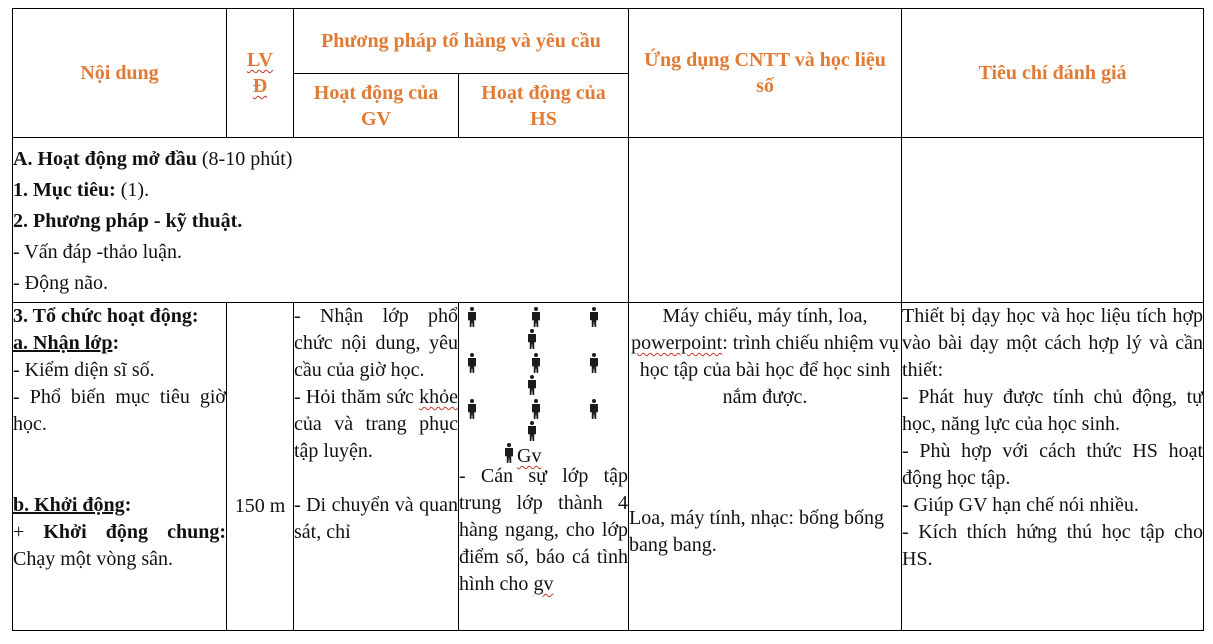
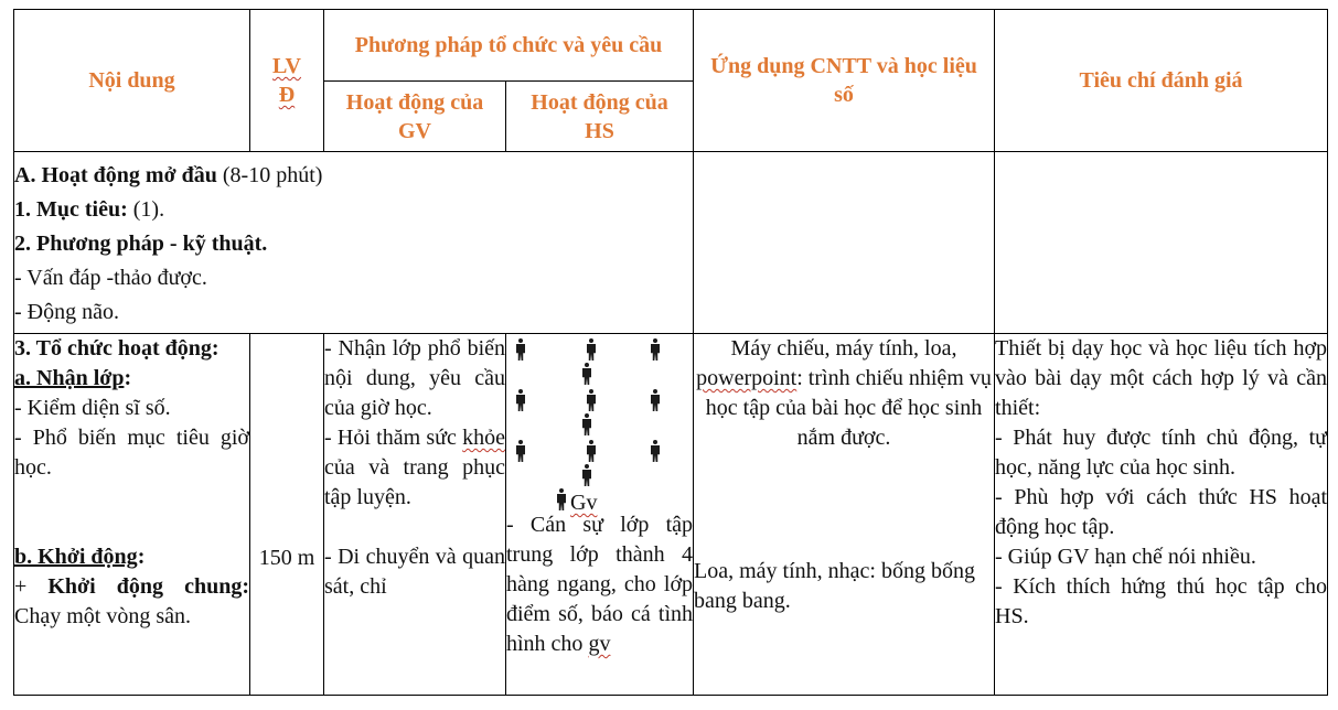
- Nội dung	LV Đ	Phương pháp tổ hàng và yêu cầu	Ứng dụng CNTT và học liệu số	Tiêu chí đánh giá
+ Nội dung	LV Đ	Phương pháp tổ chức và yêu cầu	Ứng dụng CNTT và học liệu số	Tiêu chí đánh giá
  Hoạt động của GV	Hoạt động của HS
- A. Hoạt động mở đầu (8-10 phút) 1. Mục tiêu: (1). 2. Phương pháp - kỹ thuật. - Vấn đáp -thảo luận. - Động não.
+ A. Hoạt động mở đầu (8-10 phút) 1. Mục tiêu: (1). 2. Phương pháp - kỹ thuật. - Vấn đáp -thảo được. - Động não.
- 3. Tổ chức hoạt động: a. Nhận lớp: - Kiểm diện sĩ số. - Phổ biến mục tiêu giờ học. b. Khởi động: + Khởi động chung: Chạy một vòng sân.	150 m	- Nhận lớp phổ chức nội dung, yêu cầu của giờ học. - Hỏi thăm sức khỏe của và trang phục tập luyện. - Di chuyển và quan sát, chỉ	Gv - Cán sự lớp tập trung lớp thành 4 hàng ngang, cho lớp điểm số, báo cá tình hình cho gv	Máy chiếu, máy tính, loa, powerpoint: trình chiếu nhiệm vụ học tập của bài học để học sinh nắm được. Loa, máy tính, nhạc: bống bống bang bang.	Thiết bị dạy học và học liệu tích hợp vào bài dạy một cách hợp lý và cần thiết: - Phát huy được tính chủ động, tự học, năng lực của học sinh. - Phù hợp với cách thức HS hoạt động học tập. - Giúp GV hạn chế nói nhiều. - Kích thích hứng thú học tập cho HS.
+ 3. Tổ chức hoạt động: a. Nhận lớp: - Kiểm diện sĩ số. - Phổ biến mục tiêu giờ học. b. Khởi động: + Khởi động chung: Chạy một vòng sân.	150 m	- Nhận lớp phổ biến nội dung, yêu cầu của giờ học. - Hỏi thăm sức khỏe của và trang phục tập luyện. - Di chuyển và quan sát, chỉ	Gv - Cán sự lớp tập trung lớp thành 4 hàng ngang, cho lớp điểm số, báo cá tình hình cho gv	Máy chiếu, máy tính, loa, powerpoint: trình chiếu nhiệm vụ học tập của bài học để học sinh nắm được. Loa, máy tính, nhạc: bống bống bang bang.	Thiết bị dạy học và học liệu tích hợp vào bài dạy một cách hợp lý và cần thiết: - Phát huy được tính chủ động, tự học, năng lực của học sinh. - Phù hợp với cách thức HS hoạt động học tập. - Giúp GV hạn chế nói nhiều. - Kích thích hứng thú học tập cho HS.
